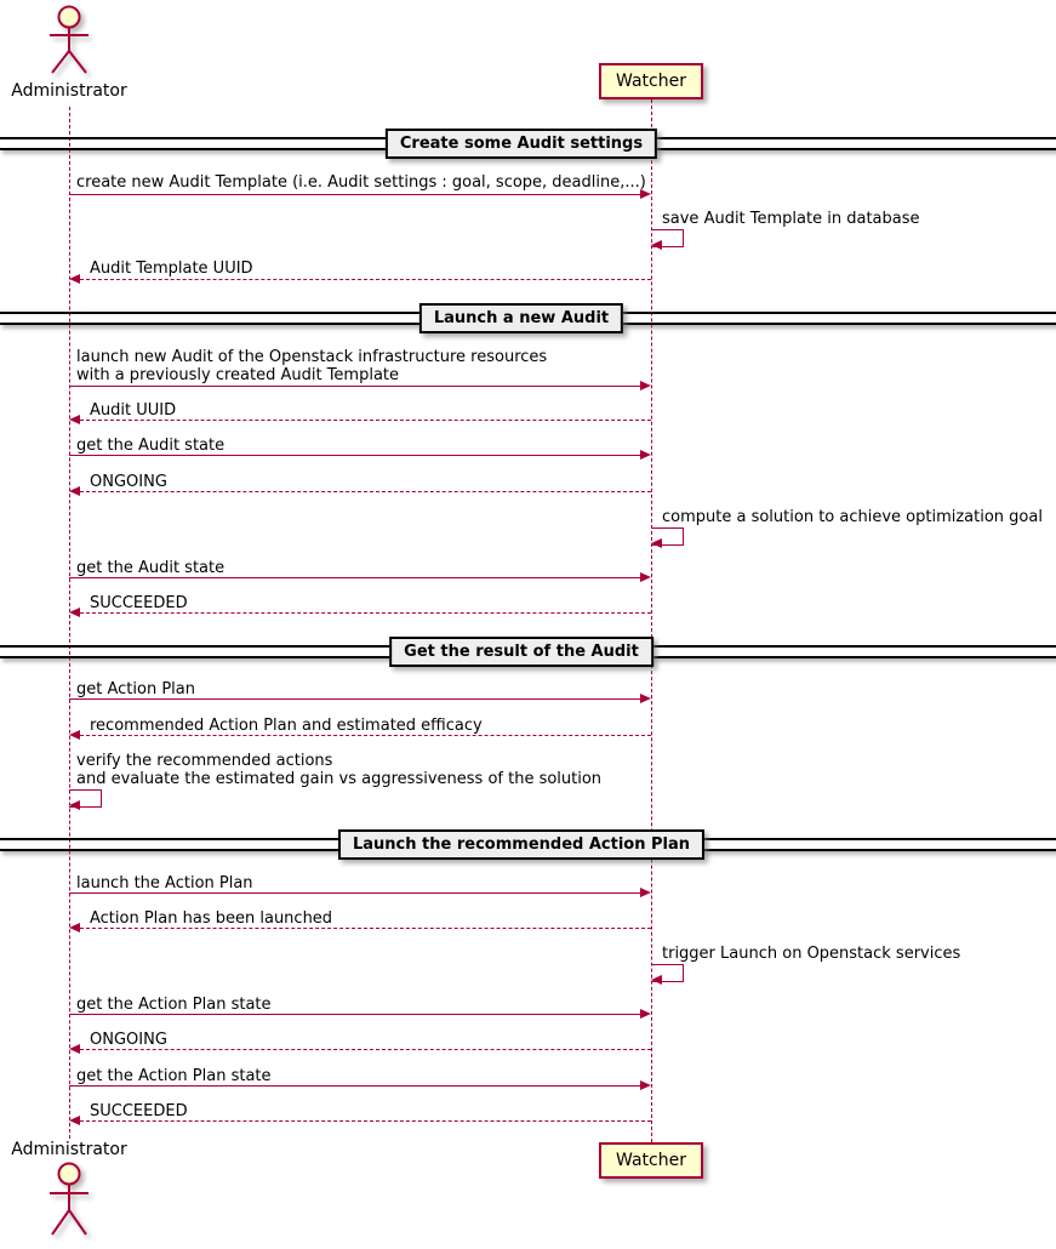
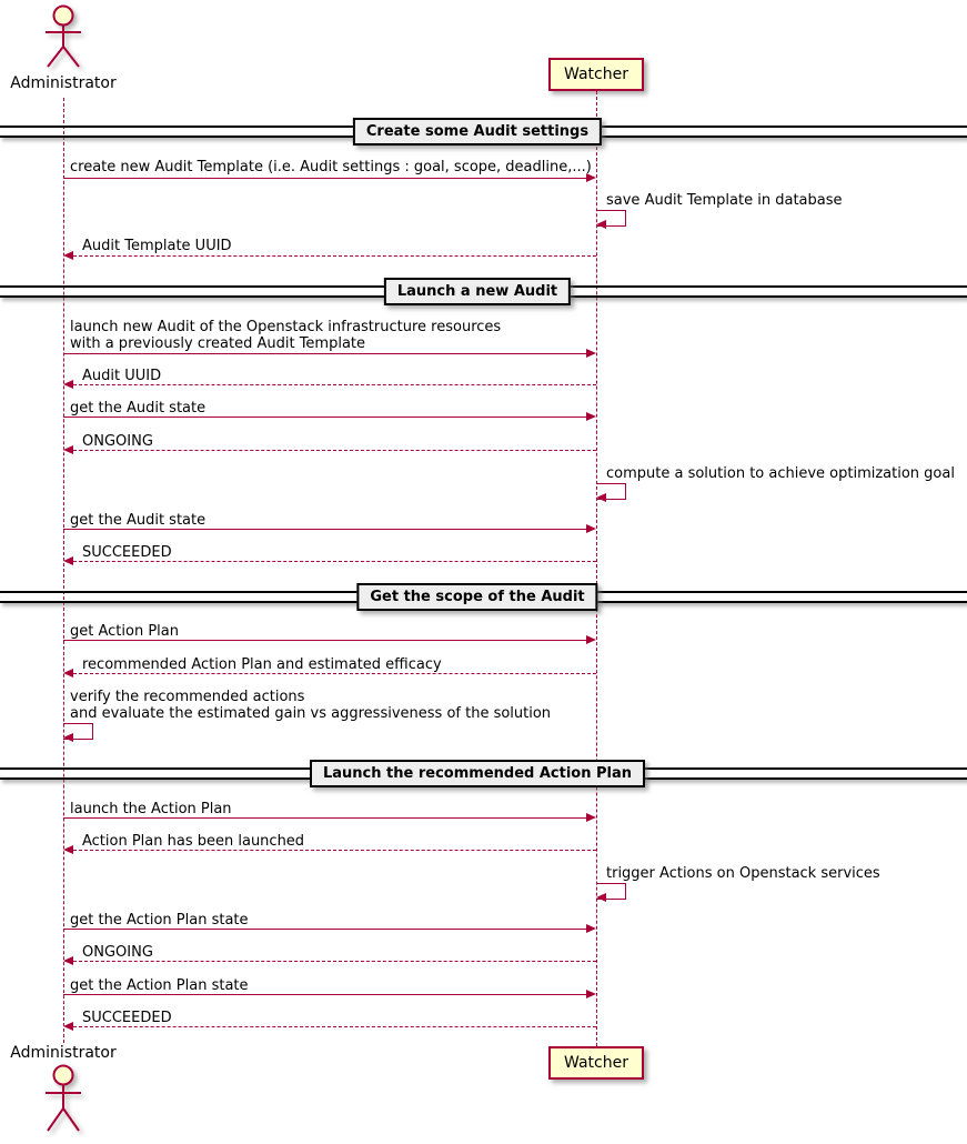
  Administrator
  Watcher
  Create some Audit settings
  create new Audit Template (i.e. Audit settings : goal, scope, deadline,...)
  save Audit Template in database
  Audit Template UUID
  Launch a new Audit
  launch new Audit of the Openstack infrastructure resources
  with a previously created Audit Template
  Audit UUID
  get the Audit state
  ONGOING
  compute a solution to achieve optimization goal
  get the Audit state
  SUCCEEDED
- Get the result of the Audit
+ Get the scope of the Audit
  get Action Plan
  recommended Action Plan and estimated efficacy
  verify the recommended actions
  and evaluate the estimated gain vs aggressiveness of the solution
  Launch the recommended Action Plan
  launch the Action Plan
  Action Plan has been launched
- trigger Launch on Openstack services
+ trigger Actions on Openstack services
  get the Action Plan state
  ONGOING
  get the Action Plan state
  SUCCEEDED
  Administrator
  Watcher
